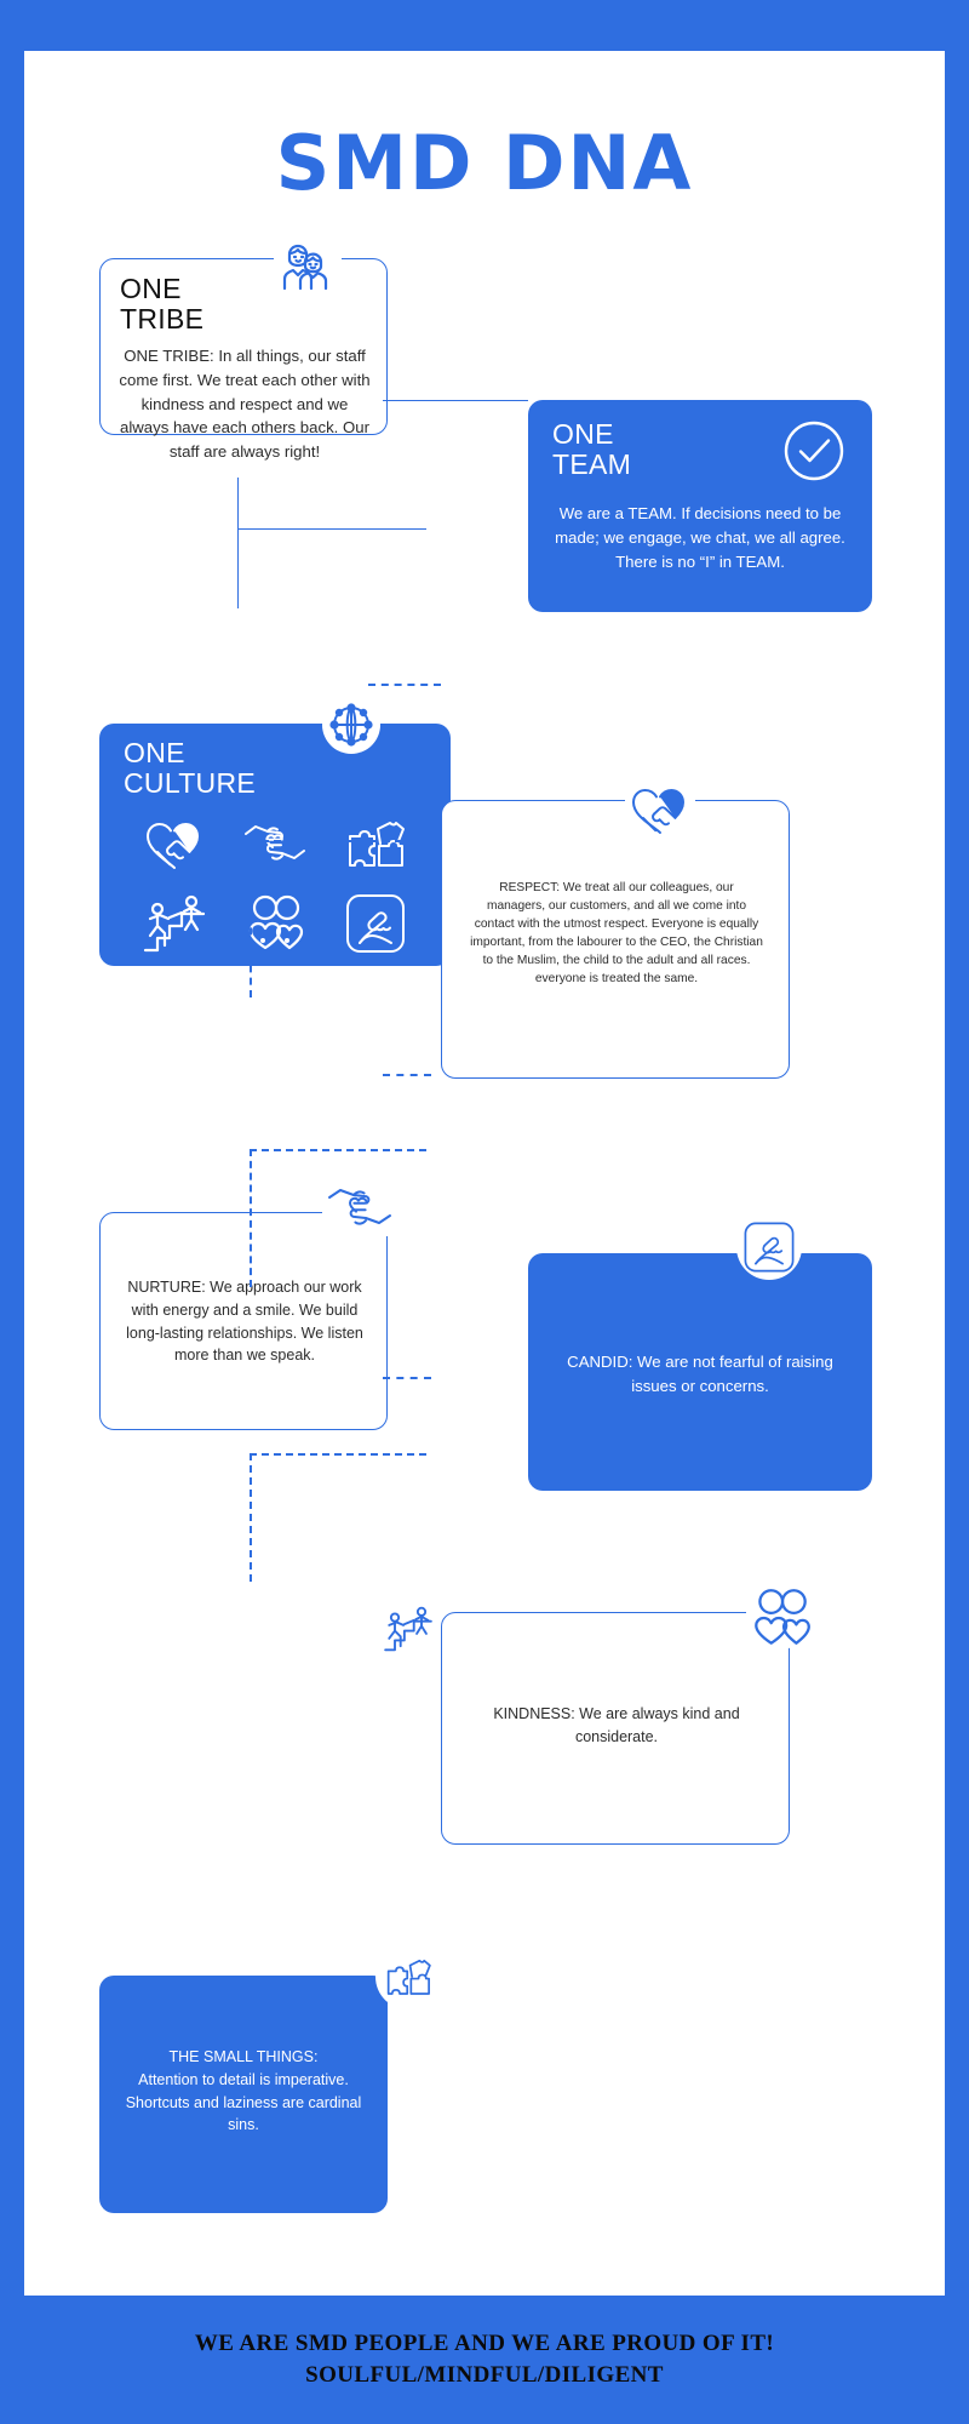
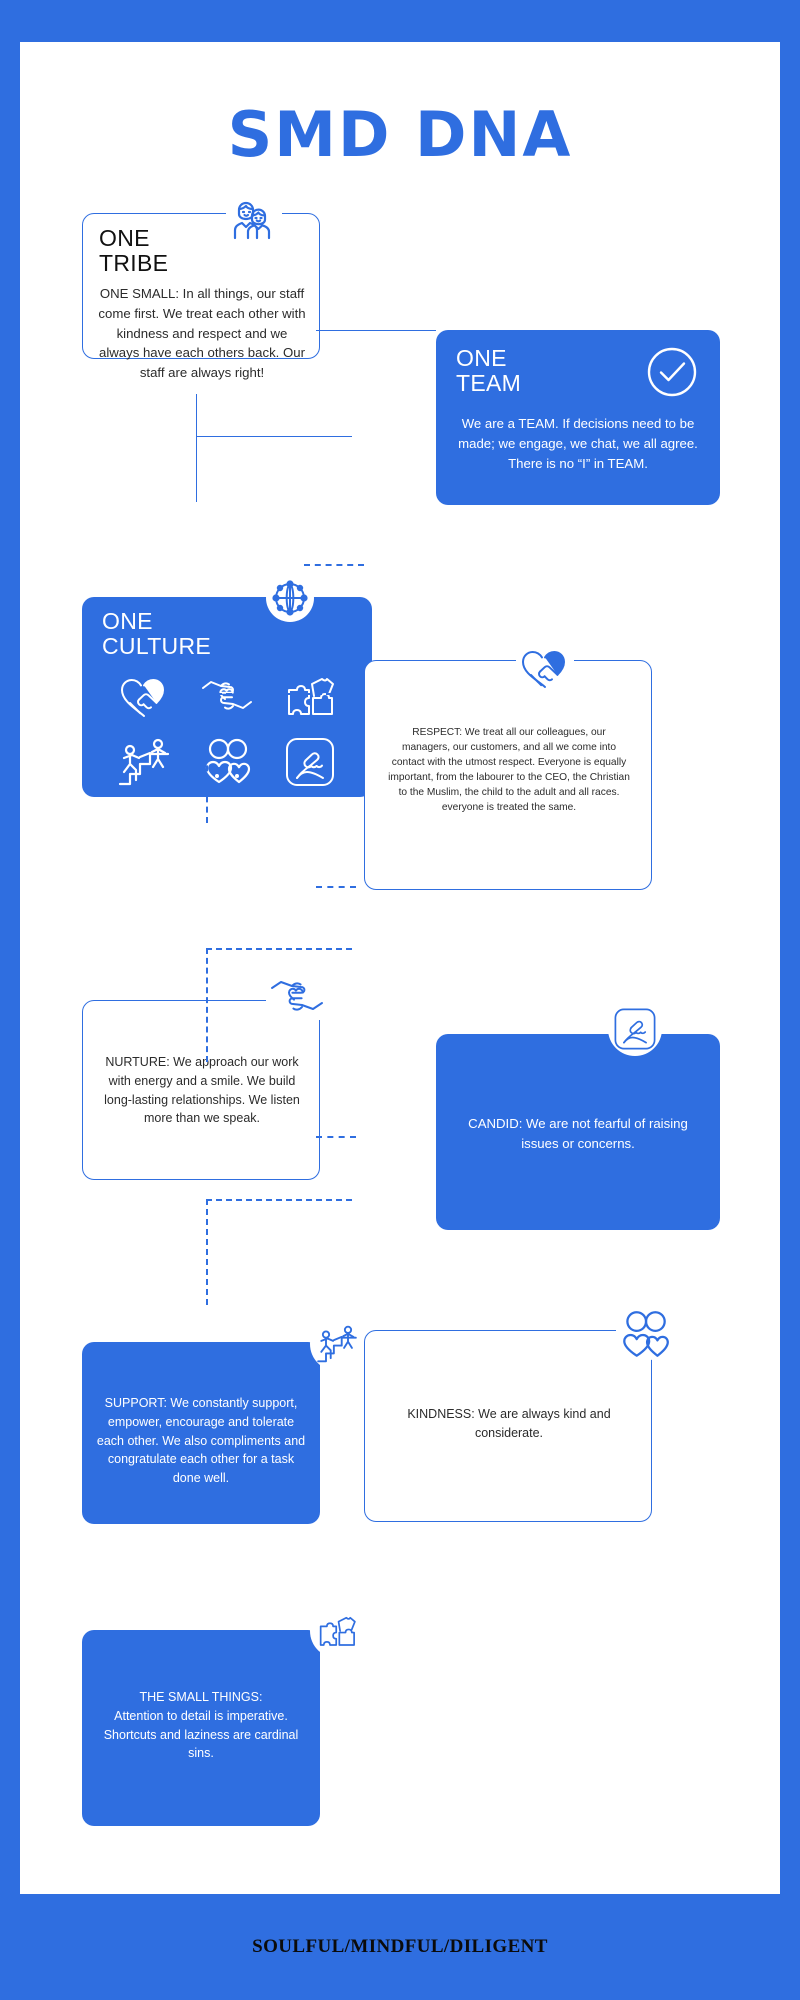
  SMD DNA
  ONE
  TRIBE
- ONE TRIBE: In all things, our staff come first. We treat each other with kindness and respect and we always have each others back. Our staff are always right!
+ ONE SMALL: In all things, our staff come first. We treat each other with kindness and respect and we always have each others back. Our staff are always right!
  ONE
  TEAM
  We are a TEAM. If decisions need to be made; we engage, we chat, we all agree. There is no “I” in TEAM.
  ONE
  CULTURE
  RESPECT: We treat all our colleagues, our managers, our customers, and all we come into contact with the utmost respect. Everyone is equally important, from the labourer to the CEO, the Christian to the Muslim, the child to the adult and all races. everyone is treated the same.
  NURTURE: We approach our work with energy and a smile. We build long-lasting relationships. We listen more than we speak.
  CANDID: We are not fearful of raising issues or concerns.
+ SUPPORT: We constantly support, empower, encourage and tolerate each other. We also compliments and congratulate each other for a task done well.
  KINDNESS: We are always kind and considerate.
  THE SMALL THINGS:
  Attention to detail is imperative. Shortcuts and laziness are cardinal sins.
- WE ARE SMD PEOPLE AND WE ARE PROUD OF IT!
  SOULFUL/MINDFUL/DILIGENT
